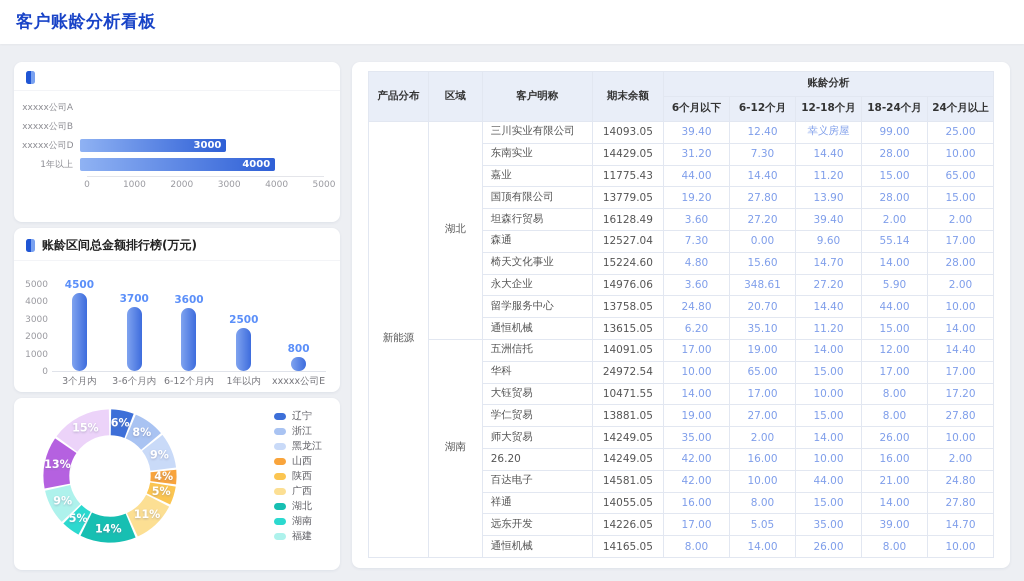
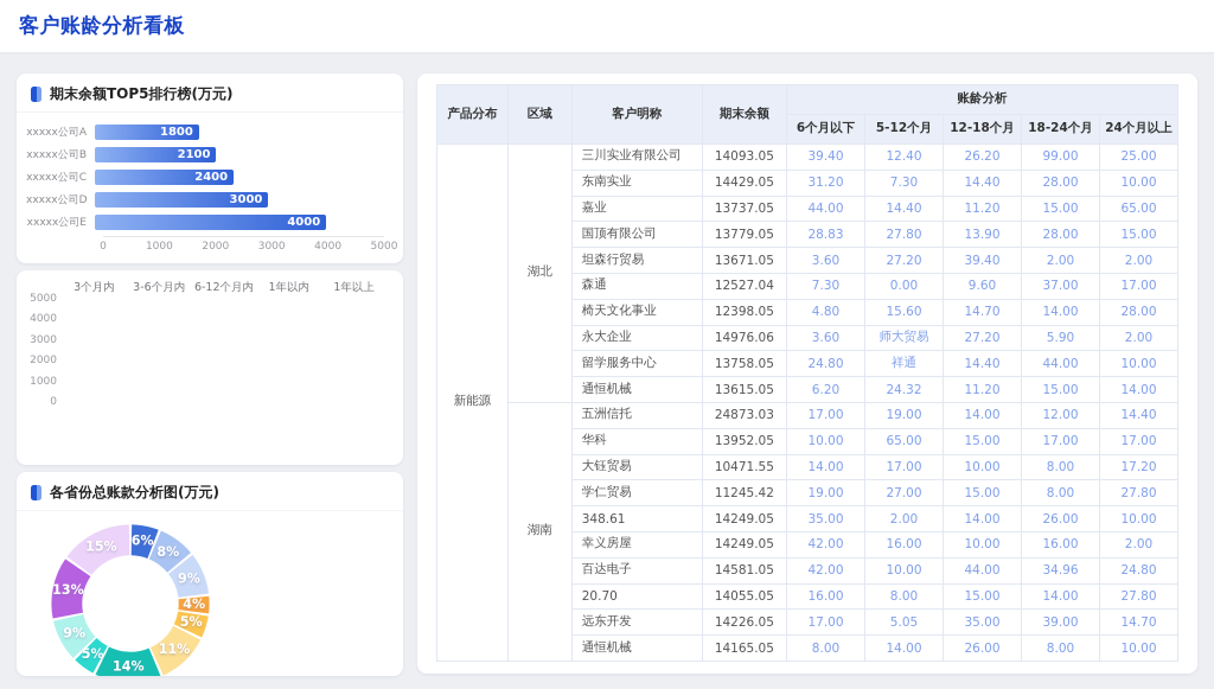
  客户账龄分析看板
+ 期末余额TOP5排行榜(万元)
  xxxxx公司A
+ 1800
  xxxxx公司B
+ 2100
+ xxxxx公司C
+ 2400
  xxxxx公司D
  3000
- 1年以上
+ xxxxx公司E
  4000
  0
  1000
  2000
  3000
  4000
  5000
- 账龄区间总金额排行榜(万元)
- 4500
- 3700
- 3600
- 2500
- 800
  3个月内
  3-6个月内
  6-12个月内
  1年以内
- xxxxx公司E
+ 1年以上
  0
  1000
  2000
  3000
  4000
  5000
+ 各省份总账款分析图(万元)
  6%
  8%
  9%
  4%
  5%
  11%
  14%
  5%
  9%
  13%
  15%
- 辽宁
- 浙江
- 黑龙江
- 山西
- 陕西
- 广西
- 湖北
- 湖南
- 福建
  产品分布	区域	客户明称	期末余额	账龄分析
- 6个月以下	6-12个月	12-18个月	18-24个月	24个月以上
+ 6个月以下	5-12个月	12-18个月	18-24个月	24个月以上
- 新能源	湖北	三川实业有限公司	14093.05	39.40	12.40	幸义房屋	99.00	25.00
+ 新能源	湖北	三川实业有限公司	14093.05	39.40	12.40	26.20	99.00	25.00
  东南实业	14429.05	31.20	7.30	14.40	28.00	10.00
- 嘉业	11775.43	44.00	14.40	11.20	15.00	65.00
+ 嘉业	13737.05	44.00	14.40	11.20	15.00	65.00
- 国顶有限公司	13779.05	19.20	27.80	13.90	28.00	15.00
+ 国顶有限公司	13779.05	28.83	27.80	13.90	28.00	15.00
- 坦森行贸易	16128.49	3.60	27.20	39.40	2.00	2.00
+ 坦森行贸易	13671.05	3.60	27.20	39.40	2.00	2.00
- 森通	12527.04	7.30	0.00	9.60	55.14	17.00
+ 森通	12527.04	7.30	0.00	9.60	37.00	17.00
- 椅天文化事业	15224.60	4.80	15.60	14.70	14.00	28.00
+ 椅天文化事业	12398.05	4.80	15.60	14.70	14.00	28.00
- 永大企业	14976.06	3.60	348.61	27.20	5.90	2.00
+ 永大企业	14976.06	3.60	师大贸易	27.20	5.90	2.00
- 留学服务中心	13758.05	24.80	20.70	14.40	44.00	10.00
+ 留学服务中心	13758.05	24.80	祥通	14.40	44.00	10.00
- 通恒机械	13615.05	6.20	35.10	11.20	15.00	14.00
+ 通恒机械	13615.05	6.20	24.32	11.20	15.00	14.00
- 湖南	五洲信托	14091.05	17.00	19.00	14.00	12.00	14.40
+ 湖南	五洲信托	24873.03	17.00	19.00	14.00	12.00	14.40
- 华科	24972.54	10.00	65.00	15.00	17.00	17.00
+ 华科	13952.05	10.00	65.00	15.00	17.00	17.00
  大钰贸易	10471.55	14.00	17.00	10.00	8.00	17.20
- 学仁贸易	13881.05	19.00	27.00	15.00	8.00	27.80
+ 学仁贸易	11245.42	19.00	27.00	15.00	8.00	27.80
- 师大贸易	14249.05	35.00	2.00	14.00	26.00	10.00
+ 348.61	14249.05	35.00	2.00	14.00	26.00	10.00
- 26.20	14249.05	42.00	16.00	10.00	16.00	2.00
+ 幸义房屋	14249.05	42.00	16.00	10.00	16.00	2.00
- 百达电子	14581.05	42.00	10.00	44.00	21.00	24.80
+ 百达电子	14581.05	42.00	10.00	44.00	34.96	24.80
- 祥通	14055.05	16.00	8.00	15.00	14.00	27.80
+ 20.70	14055.05	16.00	8.00	15.00	14.00	27.80
  远东开发	14226.05	17.00	5.05	35.00	39.00	14.70
  通恒机械	14165.05	8.00	14.00	26.00	8.00	10.00
